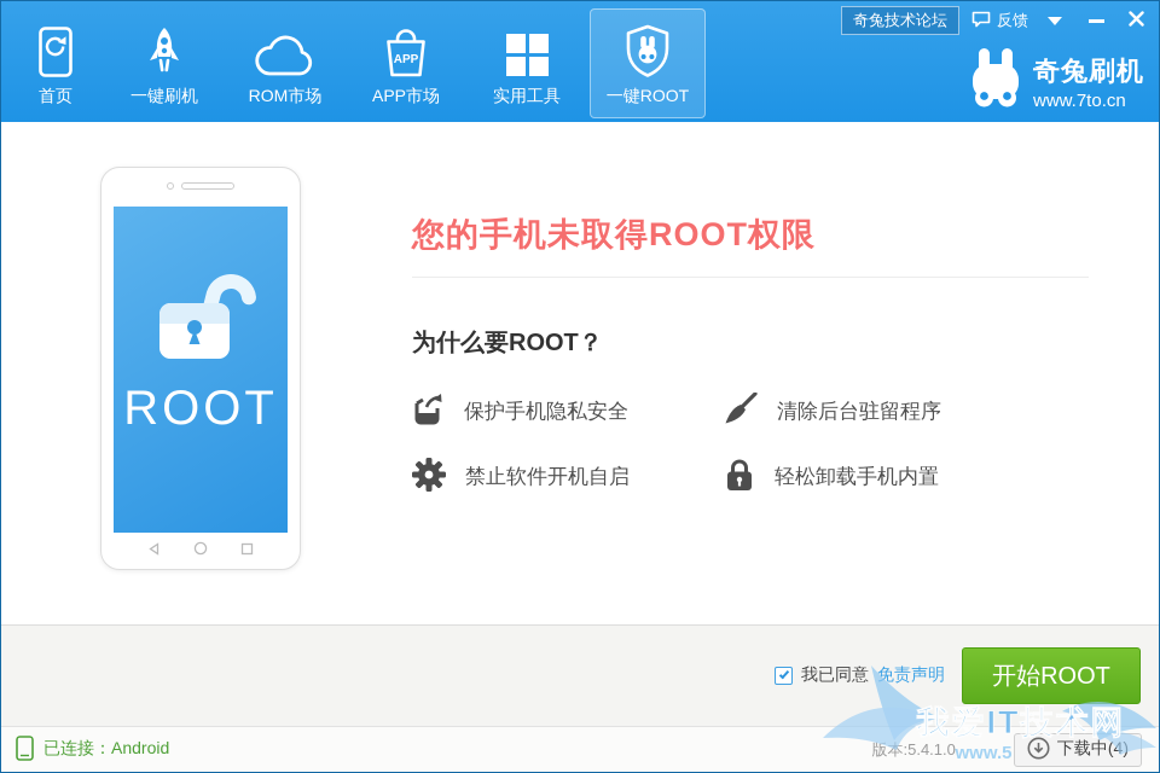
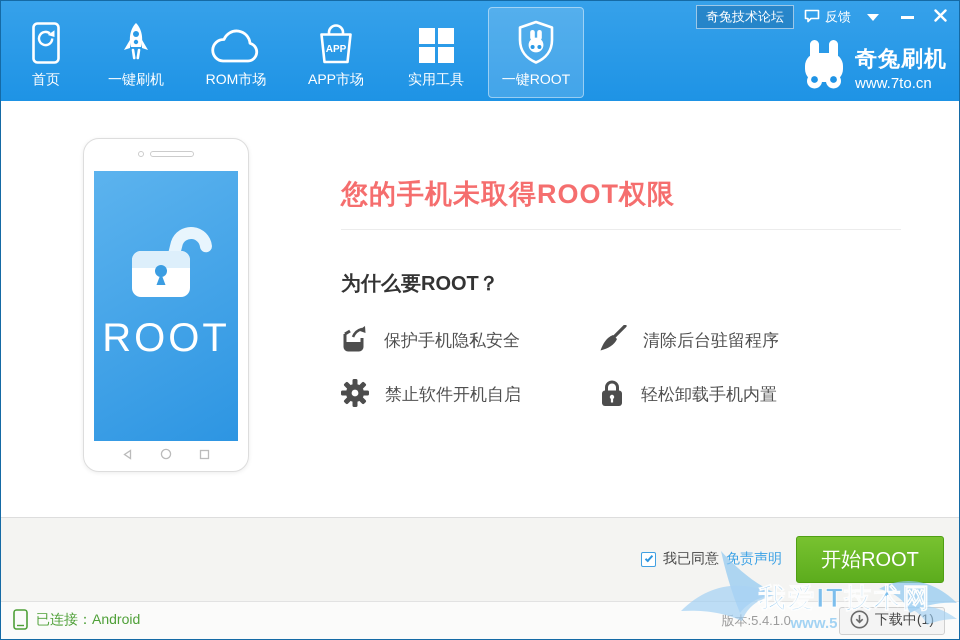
  奇兔技术论坛
  反馈
  首页
  一键刷机
  ROM市场
  APP
  APP市场
  实用工具
  一键ROOT
  奇兔刷机
  www.7to.cn
  ROOT
  您的手机未取得ROOT权限
  为什么要ROOT？
  保护手机隐私安全
  清除后台驻留程序
  禁止软件开机自启
  轻松卸载手机内置
  我已同意
  免责声明
  开始ROOT
  已连接：Android
  版本:5.4.1.0
- 下载中(4)
+ 下载中(1)
  我爱IT技术网
  www.5
